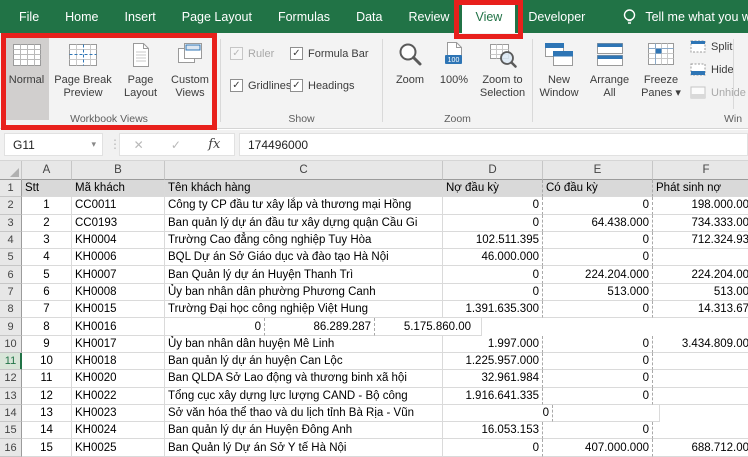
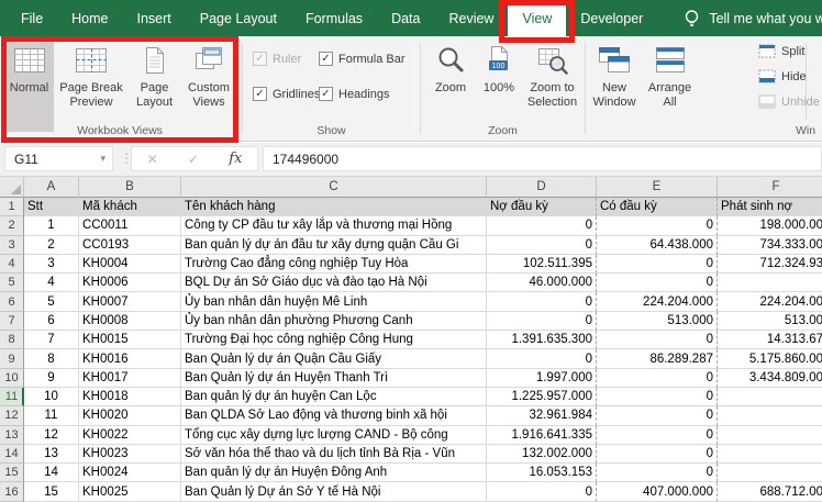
  File
  Home
  Insert
  Page Layout
  Formulas
  Data
  Review
  View
  Developer
  Tell me what you w
  Normal
  Page Break Preview
  Page Layout
  Custom Views
  Workbook Views
  ✓
  Ruler
  ✓
  Gridlines
  ✓
  Formula Bar
  ✓
  Headings
  Show
  Zoom
  100%
  Zoom to Selection
  Zoom
  New Window
  Arrange All
- Freeze Panes ▾
  Split
  Hide
  Unhde
  Win
  G11
  ▾
  ⋮
  ✕
  ✓
  fx
  174496000
  A
  B
  C
  D
  E
  F
  1
  Stt
  Mã khách
  Tên khách hàng
  Nợ đầu kỳ
  Có đầu kỳ
  Phát sinh nợ
  2
  1
  CC0011
  Công ty CP đầu tư xây lắp và thương mại Hồng
  0
  0
  198.000.00
  3
  2
  CC0193
  Ban quản lý dự án đầu tư xây dựng quận Cầu Gi
  0
  64.438.000
  734.333.00
  4
  3
  KH0004
  Trường Cao đẳng công nghiệp Tuy Hòa
  102.511.395
  0
  712.324.93
  5
  4
  KH0006
  BQL Dự án Sở Giáo dục và đào tạo Hà Nội
  46.000.000
  0
  6
  5
  KH0007
- Ban Quản lý dự án Huyện Thanh Trì
+ Ủy ban nhân dân huyện Mê Linh
  0
  224.204.000
  224.204.00
  7
  6
  KH0008
  Ủy ban nhân dân phường Phương Canh
  0
  513.000
  513.00
  8
  7
  KH0015
- Trường Đại học công nghiệp Việt Hung
+ Trường Đại học công nghiệp Công Hung
  1.391.635.300
  0
  14.313.67
  9
  8
  KH0016
+ Ban Quản lý dự án Quận Cầu Giấy
  0
  86.289.287
  5.175.860.00
  10
  9
  KH0017
- Ủy ban nhân dân huyện Mê Linh
+ Ban Quản lý dự án Huyện Thanh Trì
  1.997.000
  0
  3.434.809.00
  11
  10
  KH0018
  Ban quản lý dự án huyện Can Lộc
  1.225.957.000
  0
  12
  11
  KH0020
  Ban QLDA Sở Lao động và thương binh xã hội
  32.961.984
  0
  13
  12
  KH0022
  Tổng cục xây dựng lực lượng CAND - Bộ công
  1.916.641.335
  0
  14
  13
  KH0023
  Sở văn hóa thể thao và du lịch tỉnh Bà Rịa - Vũn
+ 132.002.000
  0
  15
  14
  KH0024
  Ban quản lý dự án Huyện Đông Anh
  16.053.153
  0
  16
  15
  KH0025
  Ban Quản lý Dự án Sở Y tế Hà Nội
  0
  407.000.000
  688.712.00
